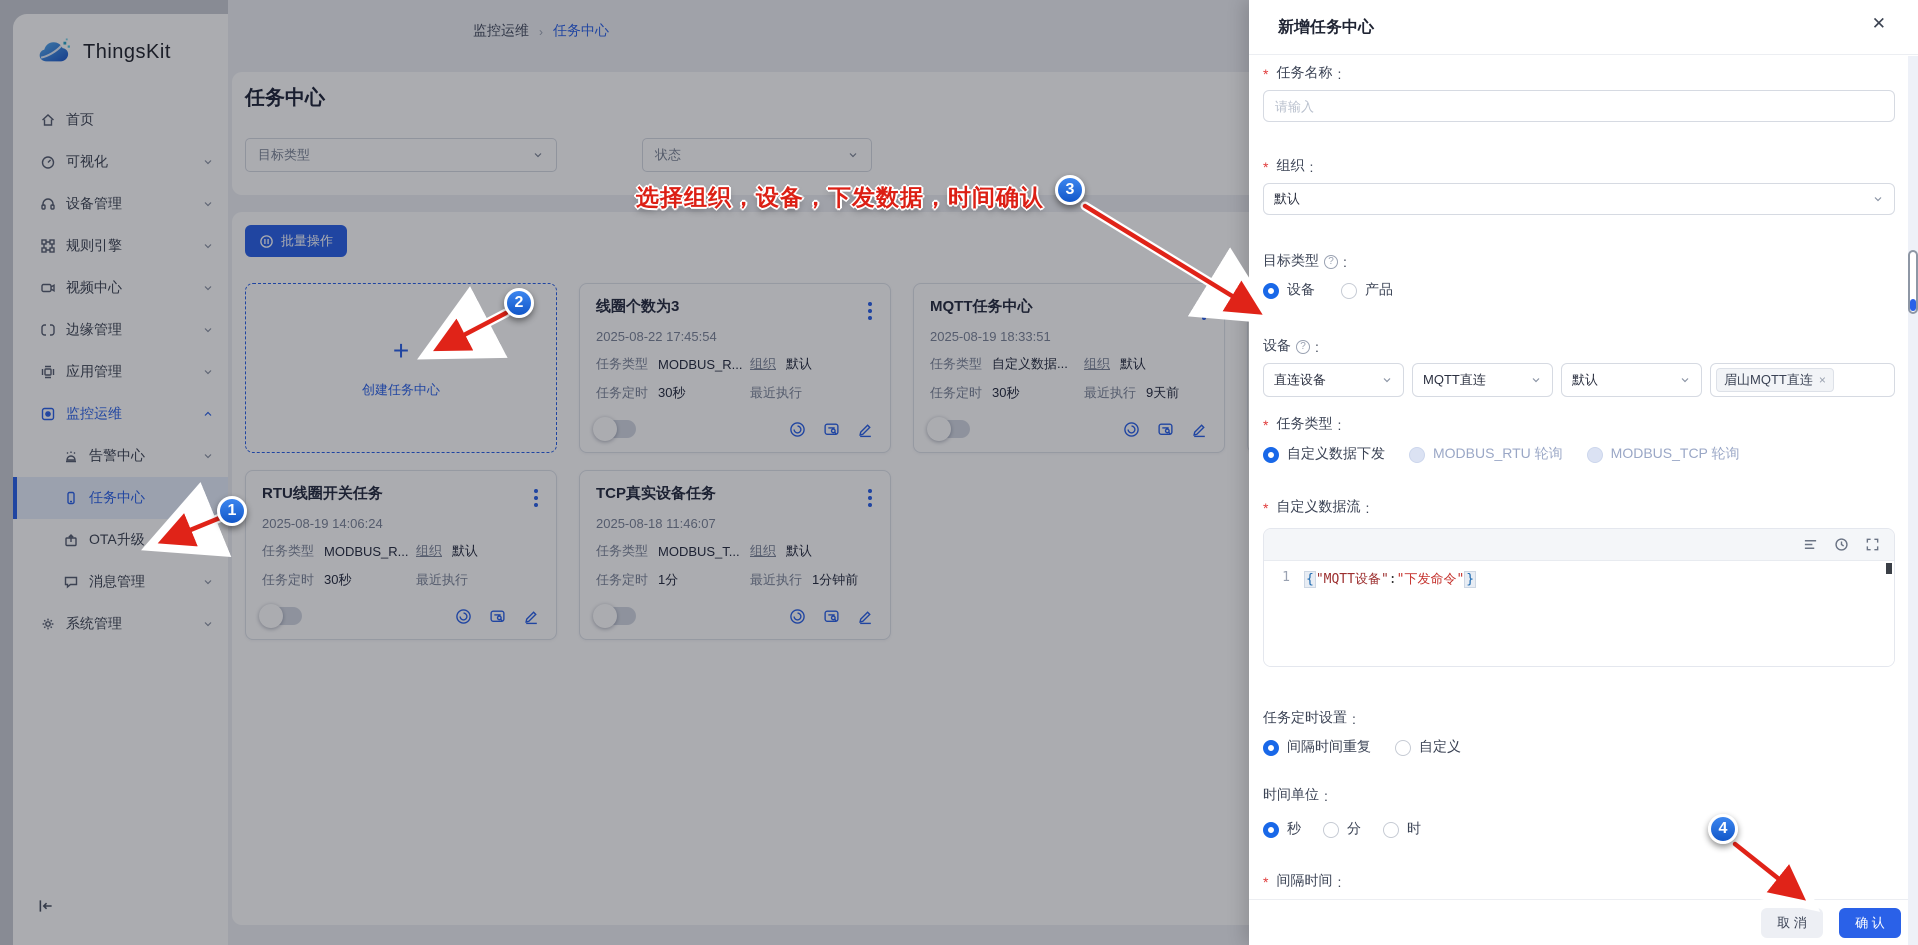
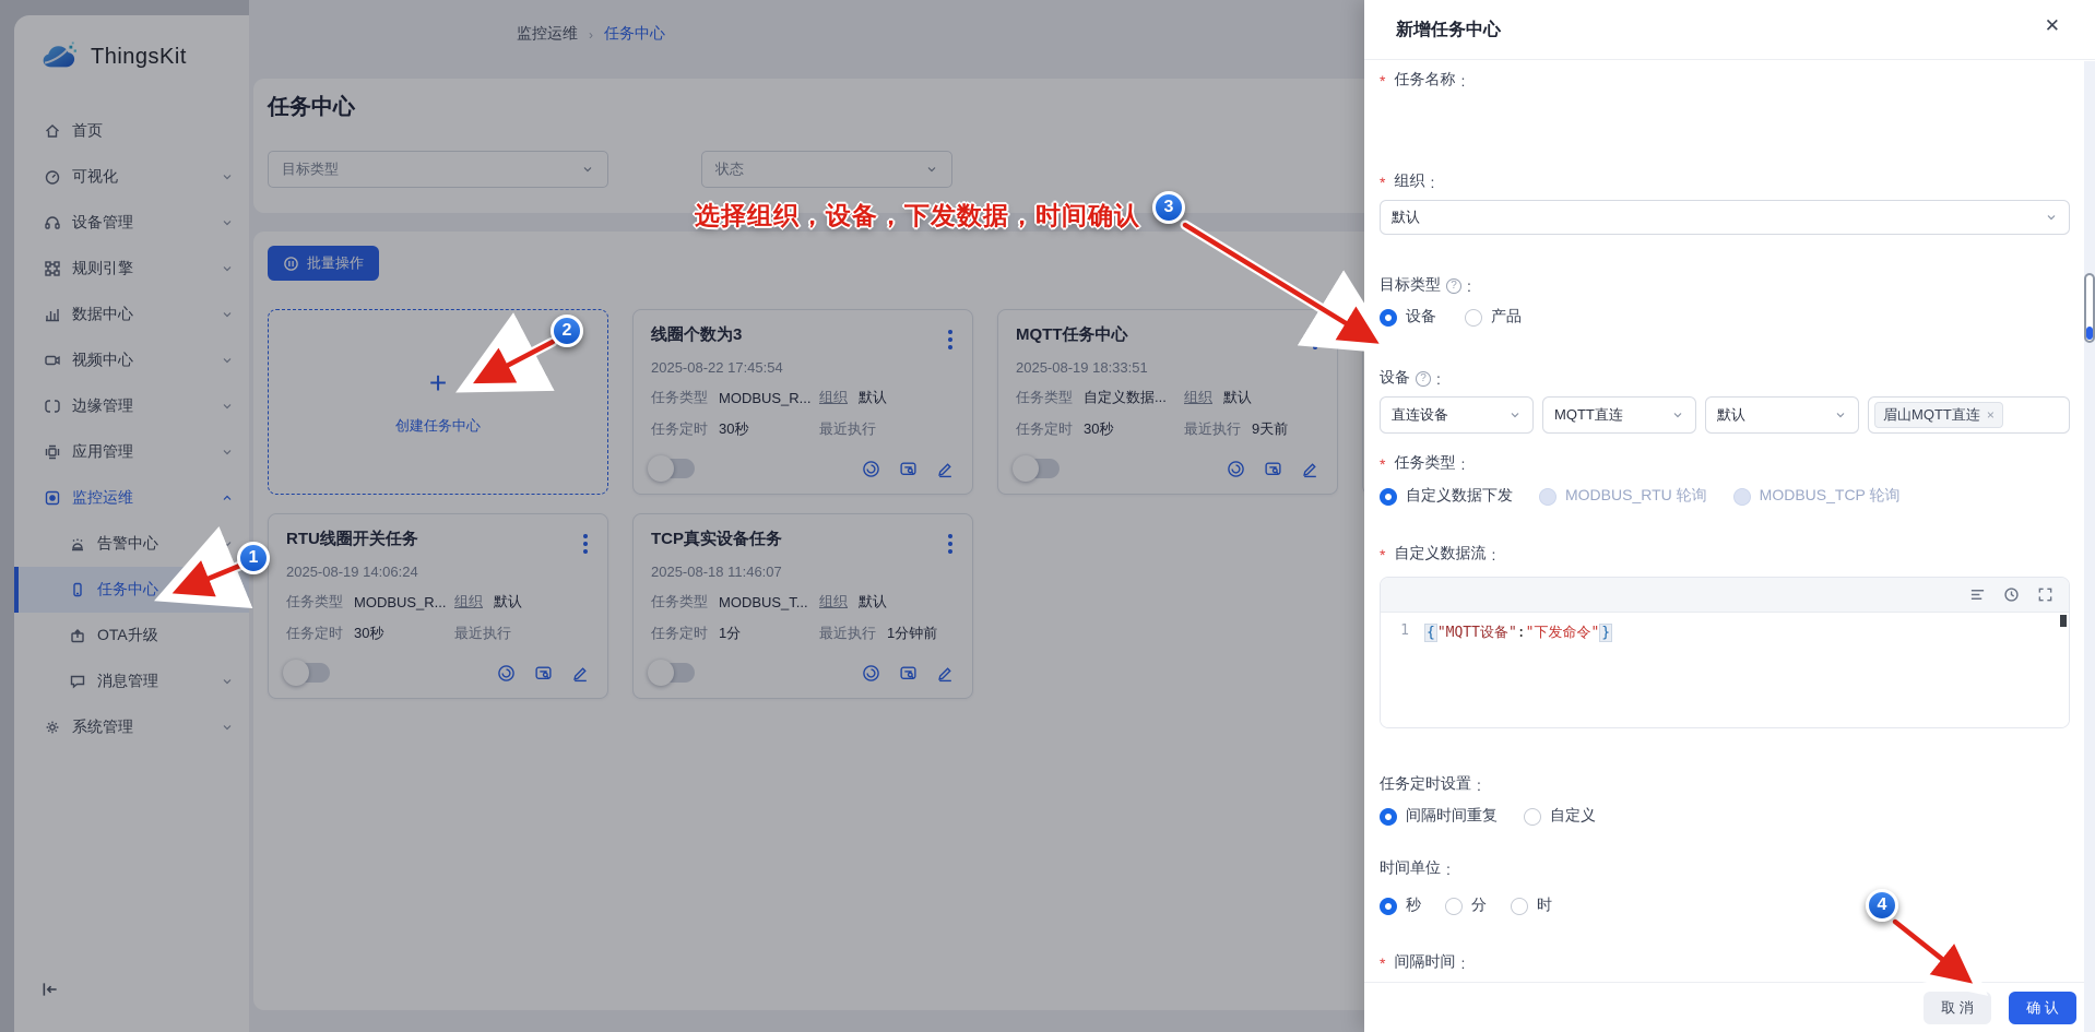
  ThingsKit
  首页
  可视化
  设备管理
  规则引擎
+ 数据中心
  视频中心
  边缘管理
  应用管理
  监控运维
  告警中心
  任务中心
  OTA升级
  消息管理
  系统管理
  监控运维
  ›
  任务中心
  任务中心
  目标类型
  状态
  批量操作
  +
  创建任务中心
  线圈个数为3
  2025-08-22 17:45:54
  任务类型
  MODBUS_R...
  组织
  默认
  任务定时
  30秒
  最近执行
  MQTT任务中心
  2025-08-19 18:33:51
  任务类型
  自定义数据...
  组织
  默认
  任务定时
  30秒
  最近执行
  9天前
  RTU线圈开关任务
  2025-08-19 14:06:24
  任务类型
  MODBUS_R...
  组织
  默认
  任务定时
  30秒
  最近执行
  TCP真实设备任务
  2025-08-18 11:46:07
  任务类型
  MODBUS_T...
  组织
  默认
  任务定时
  1分
  最近执行
  1分钟前
  新增任务中心
  ✕
  任务名称
  :
- 请输入
  组织
  :
  默认
  目标类型
  ?
  :
  设备
  产品
  设备
  ?
  :
  直连设备
  MQTT直连
  默认
  眉山MQTT直连
  ×
  任务类型
  :
  自定义数据下发
  MODBUS_RTU 轮询
  MODBUS_TCP 轮询
  自定义数据流
  :
  1
  { "MQTT设备":"下发命令" }
  任务定时设置
  :
  间隔时间重复
  自定义
  时间单位
  :
  秒
  分
  时
  间隔时间
  :
  取 消
  确 认
  选择组织，设备，下发数据，时间确认
  1
  2
  3
  4
